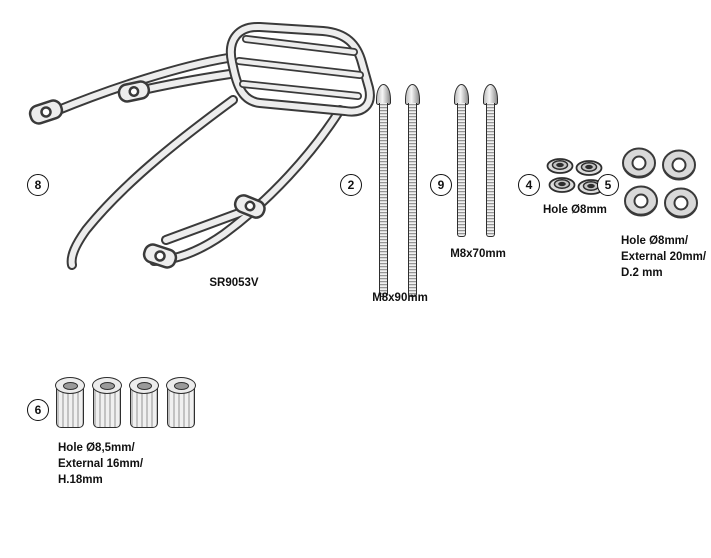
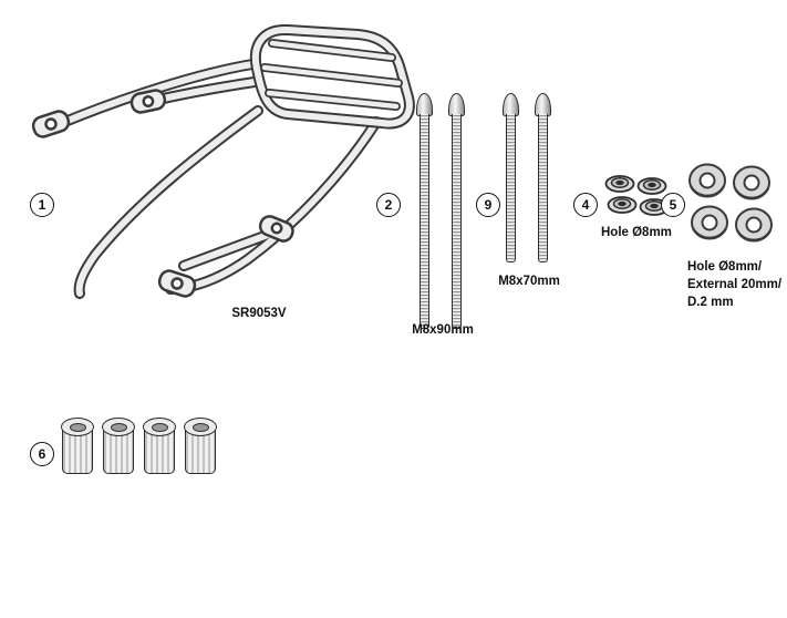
- 8
+ 1
  SR9053V
  2
  M8x90mm
  9
  M8x70mm
  4
  Hole Ø8mm
  5
  Hole Ø8mm/
  External 20mm/
  D.2 mm
  6
- Hole Ø8,5mm/
- External 16mm/
- H.18mm
